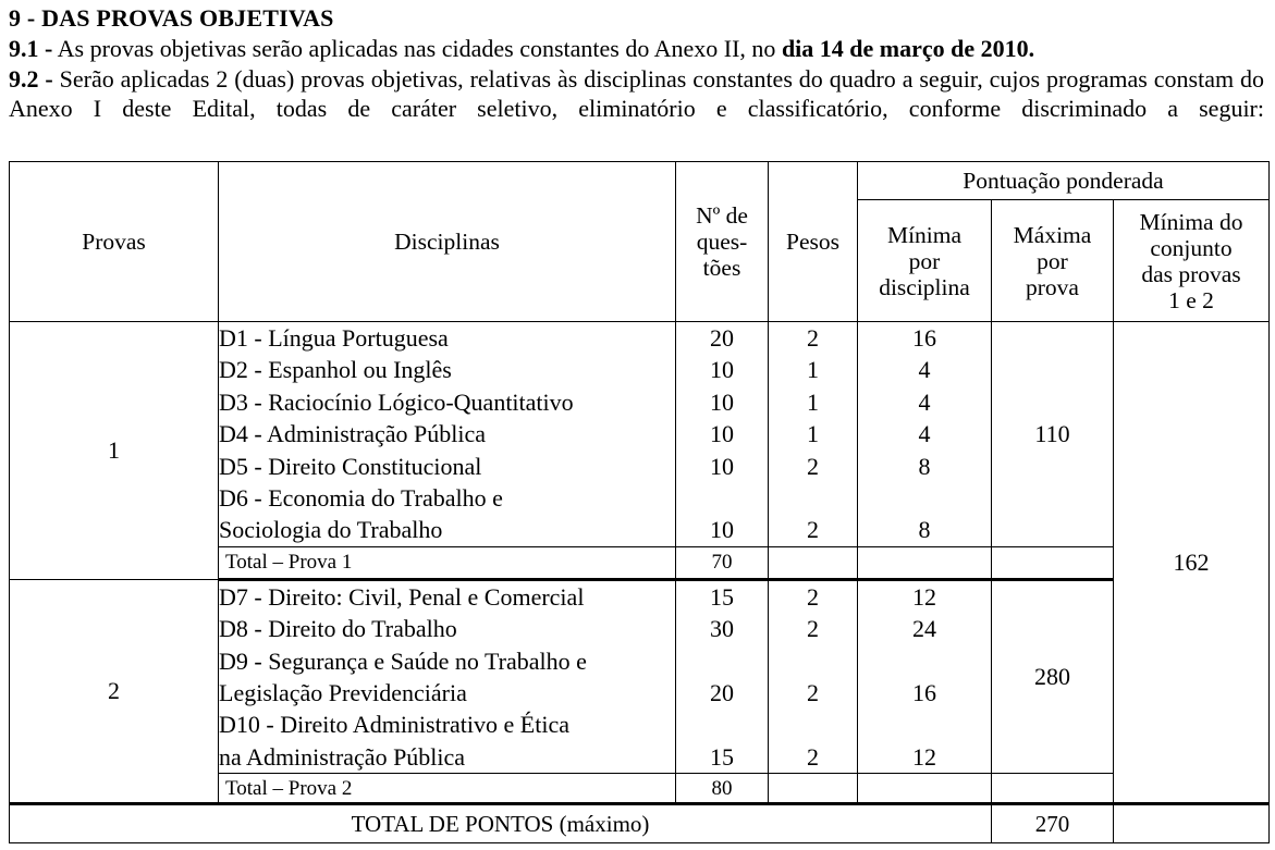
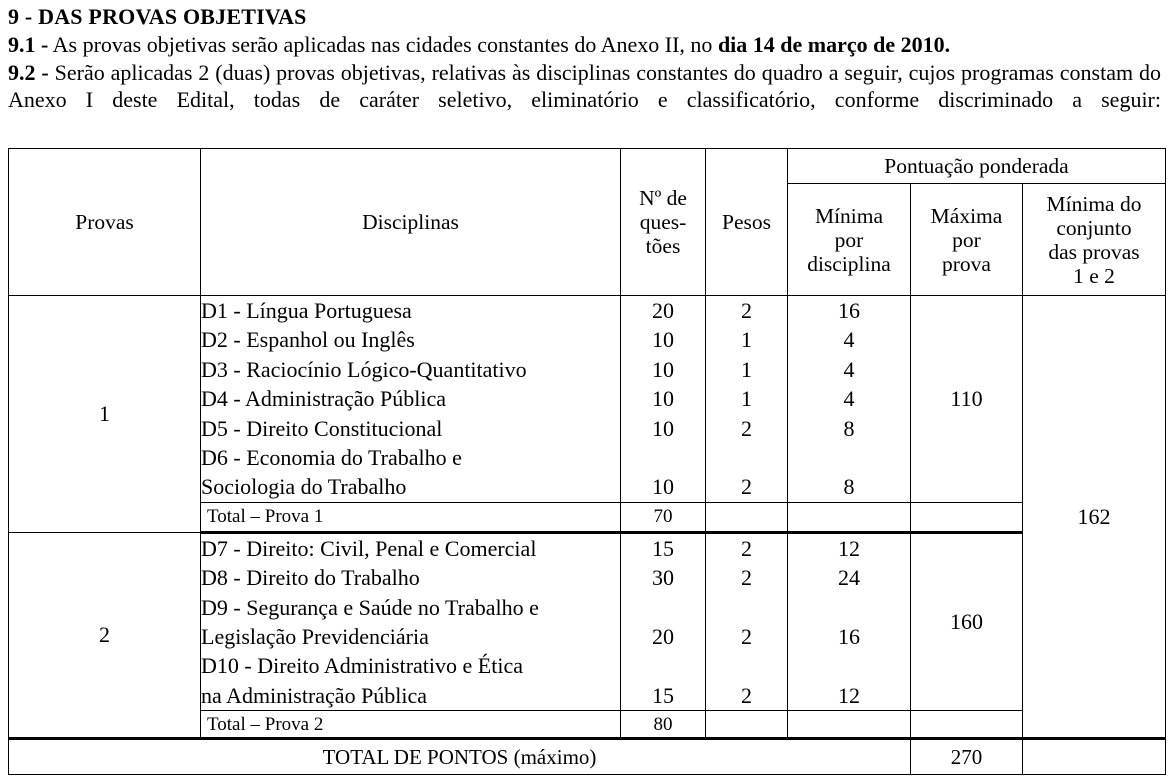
  9 - DAS PROVAS OBJETIVAS
  9.1 - As provas objetivas serão aplicadas nas cidades constantes do Anexo II, no dia 14 de março de 2010.
  9.2 - Serão aplicadas 2 (duas) provas objetivas, relativas às disciplinas constantes do quadro a seguir, cujos programas constam do Anexo I deste Edital, todas de caráter seletivo, eliminatório e classificatório, conforme discriminado a seguir:
  Provas	Disciplinas	Nº de ques- tões	Pesos	Pontuação ponderada
  Mínima por disciplina	Máxima por prova	Mínima do conjunto das provas 1 e 2
  1	D1 - Língua Portuguesa D2 - Espanhol ou Inglês D3 - Raciocínio Lógico-Quantitativo D4 - Administração Pública D5 - Direito Constitucional D6 - Economia do Trabalho e Sociologia do Trabalho	20 10 10 10 10 10	2 1 1 1 2 2	16 4 4 4 8 8	110	162
  Total – Prova 1	70
- 2	D7 - Direito: Civil, Penal e Comercial D8 - Direito do Trabalho D9 - Segurança e Saúde no Trabalho e Legislação Previdenciária D10 - Direito Administrativo e Ética na Administração Pública	15 30 20 15	2 2 2 2	12 24 16 12	280
+ 2	D7 - Direito: Civil, Penal e Comercial D8 - Direito do Trabalho D9 - Segurança e Saúde no Trabalho e Legislação Previdenciária D10 - Direito Administrativo e Ética na Administração Pública	15 30 20 15	2 2 2 2	12 24 16 12	160
  Total – Prova 2	80
  TOTAL DE PONTOS (máximo)	270
